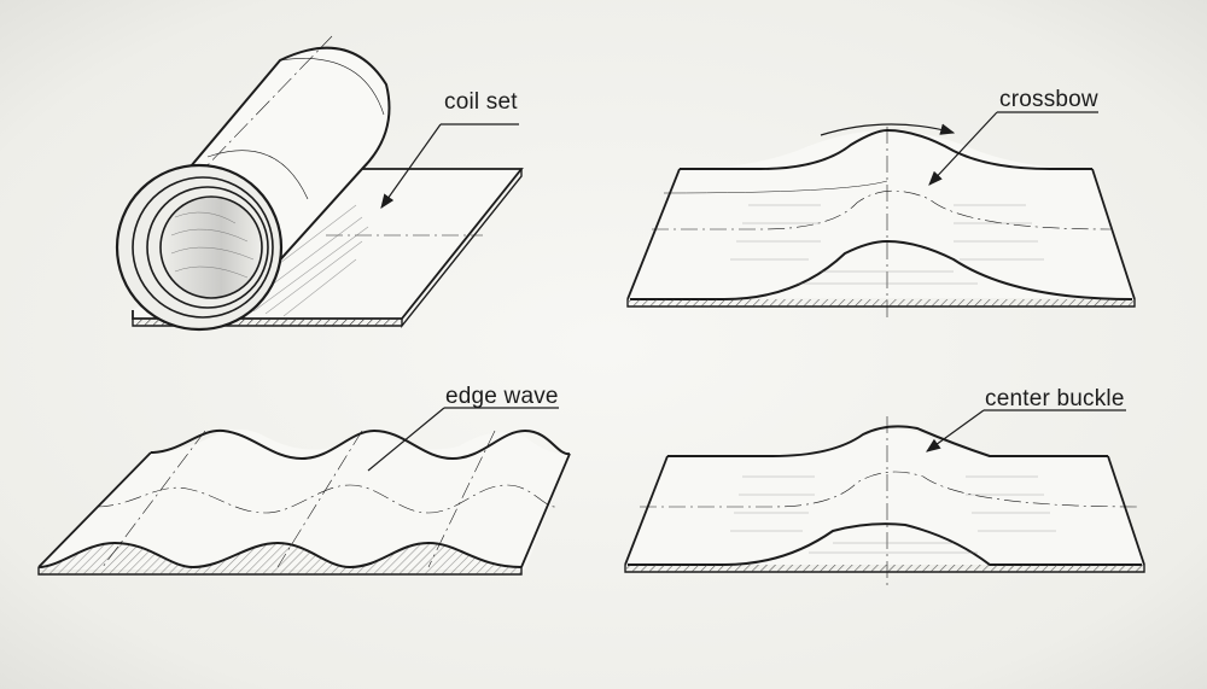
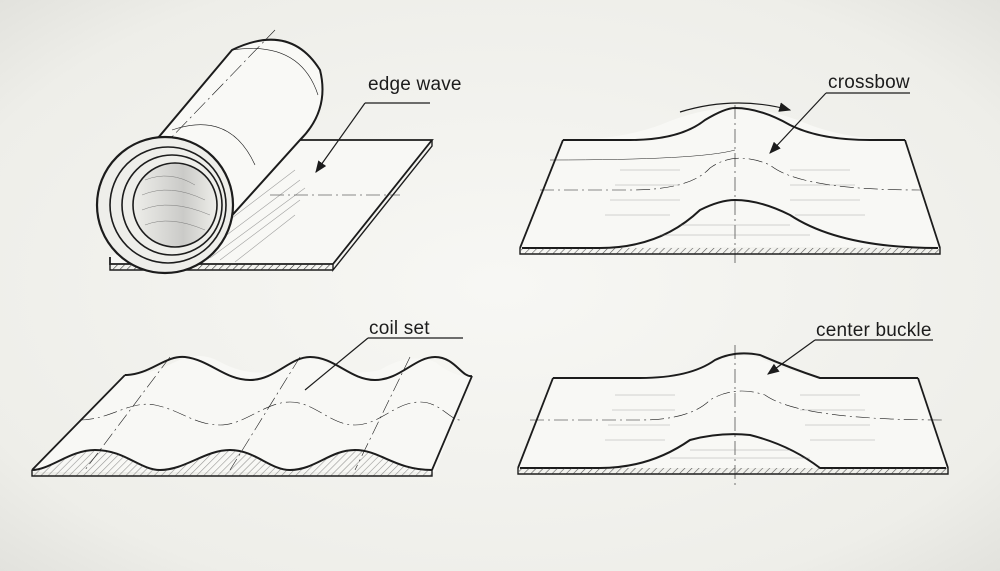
- coil set
+ edge wave
  crossbow
- edge wave
+ coil set
  center buckle
